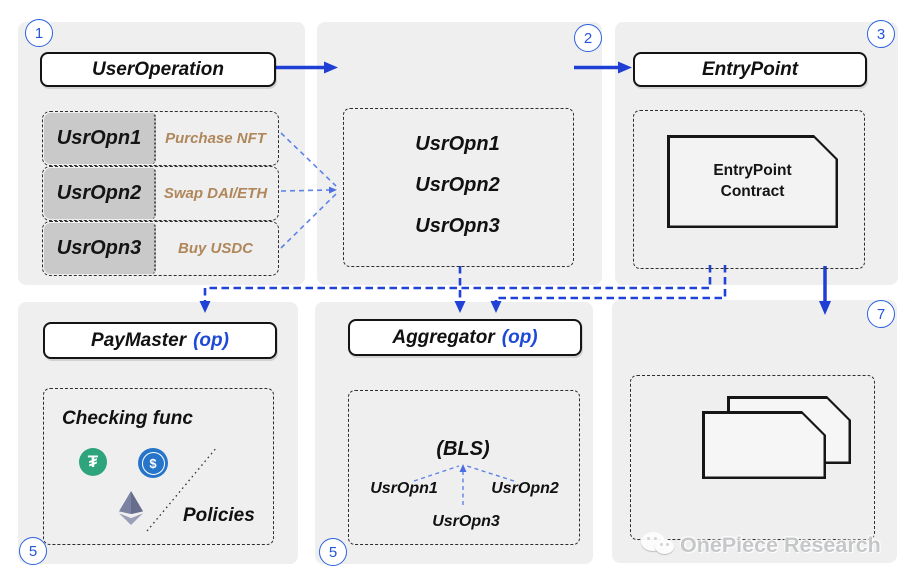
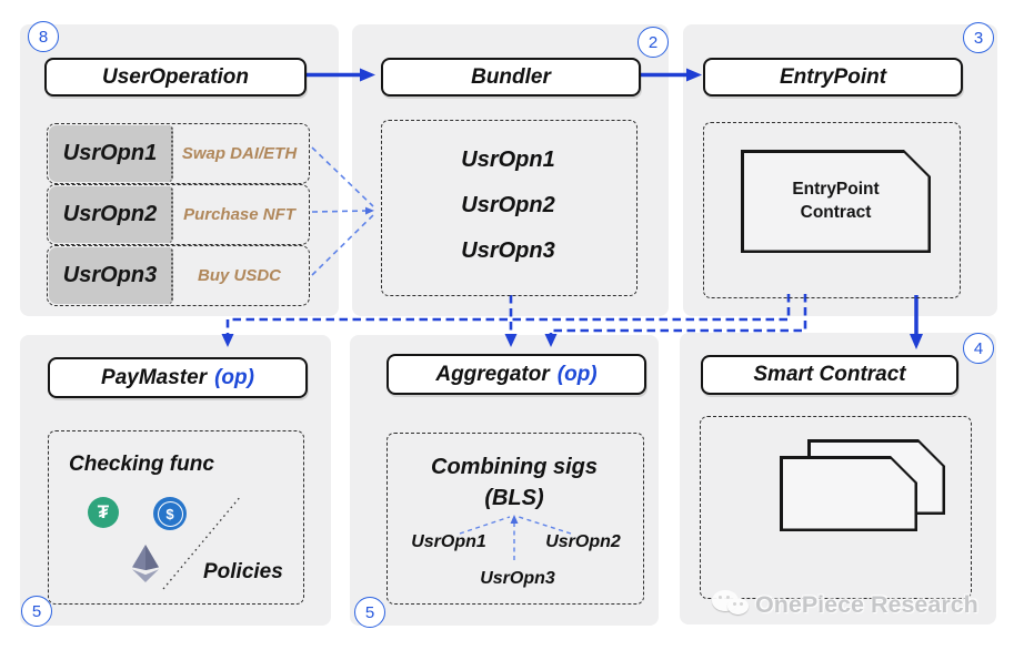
- 1
+ 8
  2
  3
- 7
+ 4
  5
  5
  UserOperation
+ Bundler
  EntryPoint
  PayMaster
  (op)
  Aggregator
  (op)
+ Smart Contract
  UsrOpn1
- Purchase NFT
+ Swap DAI/ETH
  UsrOpn2
- Swap DAI/ETH
+ Purchase NFT
  UsrOpn3
  Buy USDC
  UsrOpn1
  UsrOpn2
  UsrOpn3
  EntryPoint
  Contract
  Checking func
  ₮
  $
  Policies
+ Combining sigs
  (BLS)
  UsrOpn1
  UsrOpn2
  UsrOpn3
  OnePiece Research
